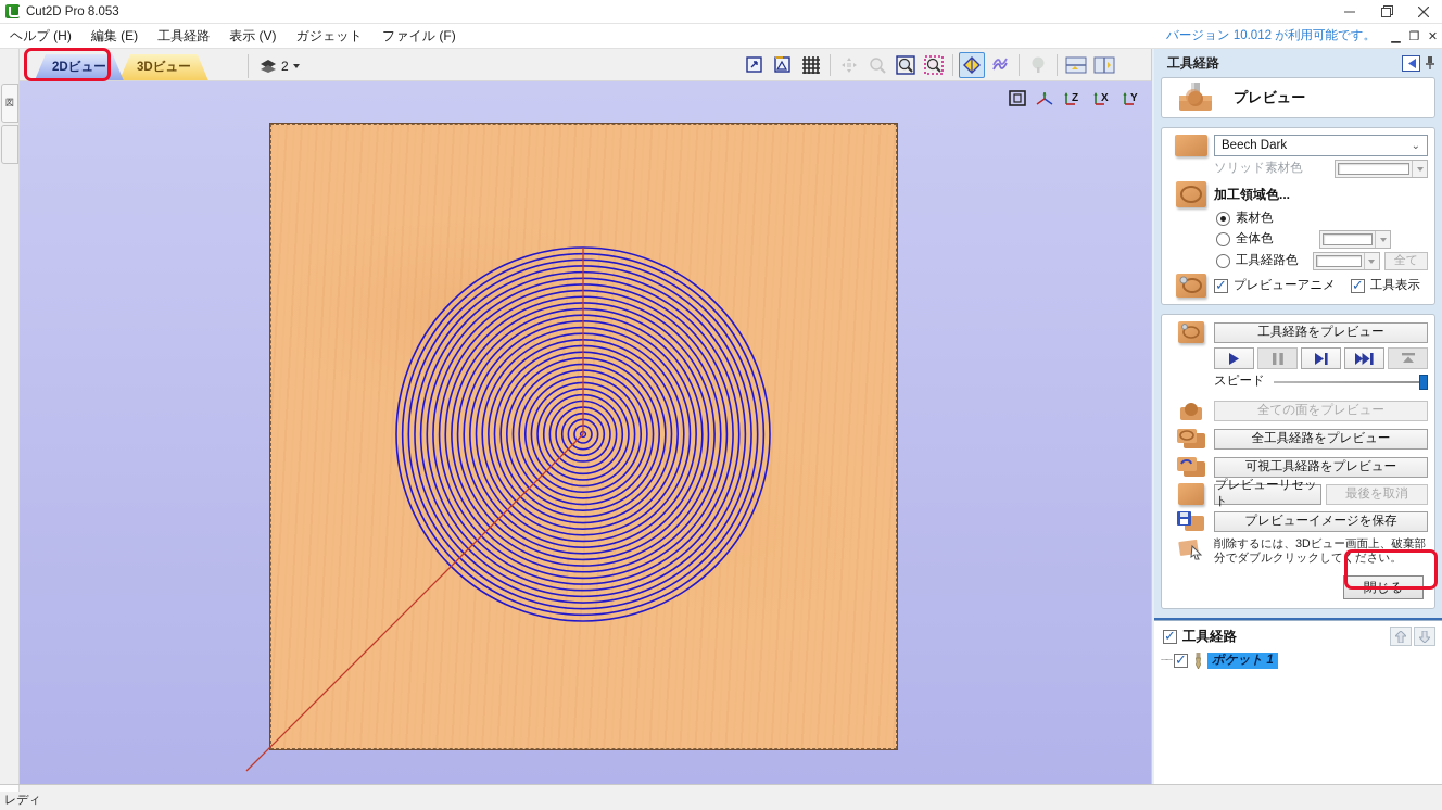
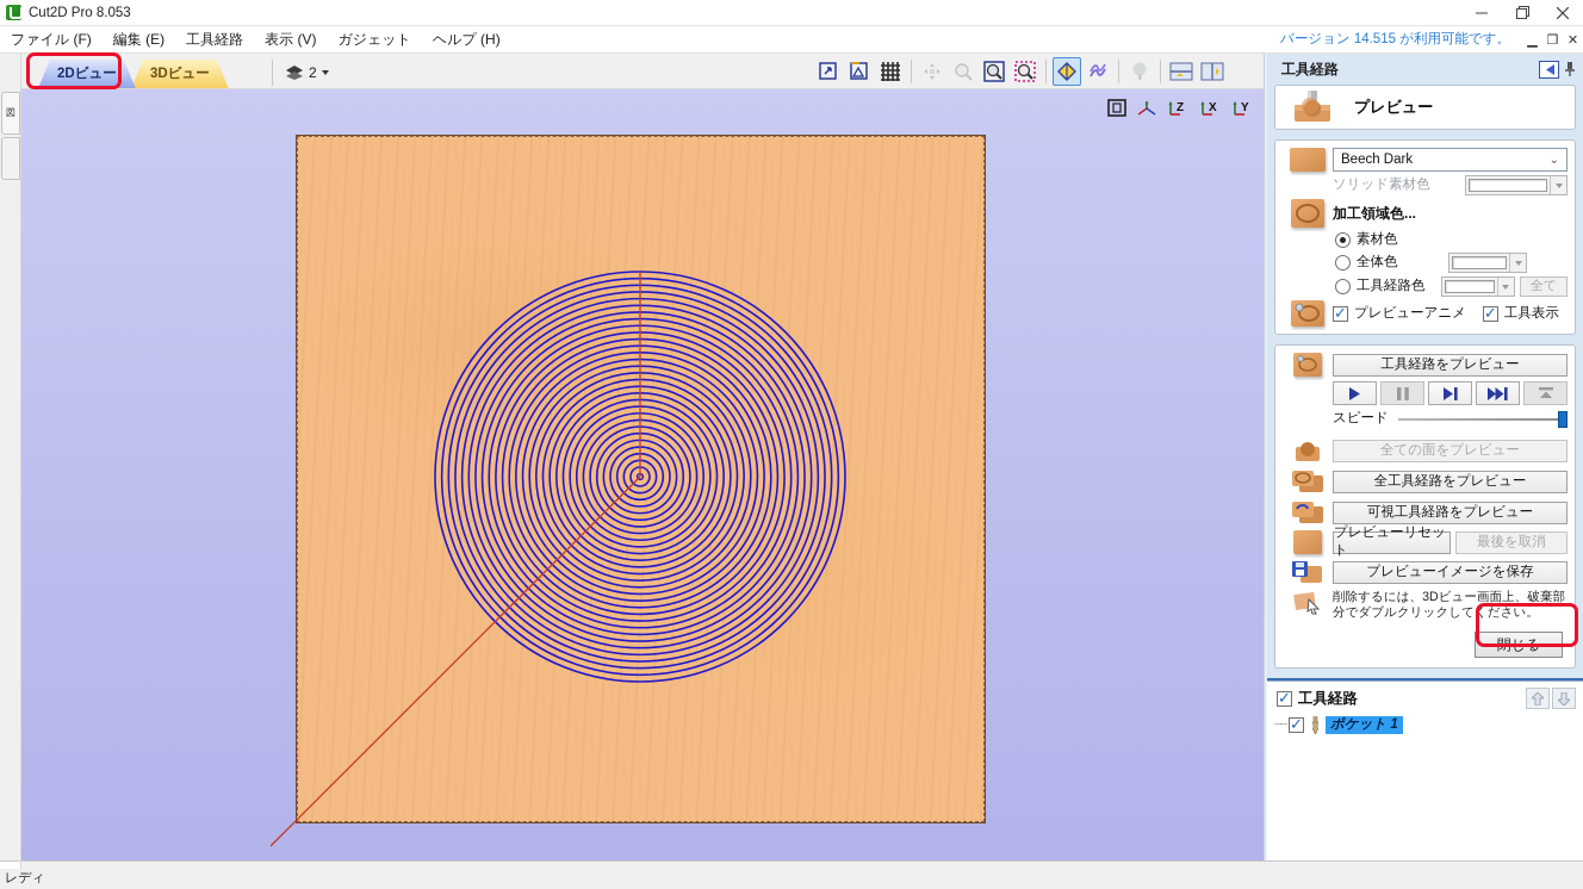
  Cut2D Pro 8.053
- ヘルプ (H)
+ ファイル (F)
  編集 (E)
  工具経路
  表示 (V)
  ガジェット
- ファイル (F)
+ ヘルプ (H)
- バージョン 10.012 が利用可能です。
+ バージョン 14.515 が利用可能です。
  ▁
  ❐
  ✕
  2Dビュー
  3Dビュー
  2
  図
  Z
  X
  Y
  工具経路
  プレビュー
  Beech Dark
  ⌄
  ソリッド素材色
  加工領域色...
  素材色
  全体色
  工具経路色
  全て
  プレビューアニメ
  工具表示
  工具経路をプレビュー
  スピード
  全ての面をプレビュー
  全工具経路をプレビュー
  可視工具経路をプレビュー
  プレビューリセット
  最後を取消
  プレビューイメージを保存
  削除するには、3Dビュー画面上、破棄部分でダブルクリックしてください。
  閉じる
  工具経路
  ┄┄
  ポケット 1
  レディ
